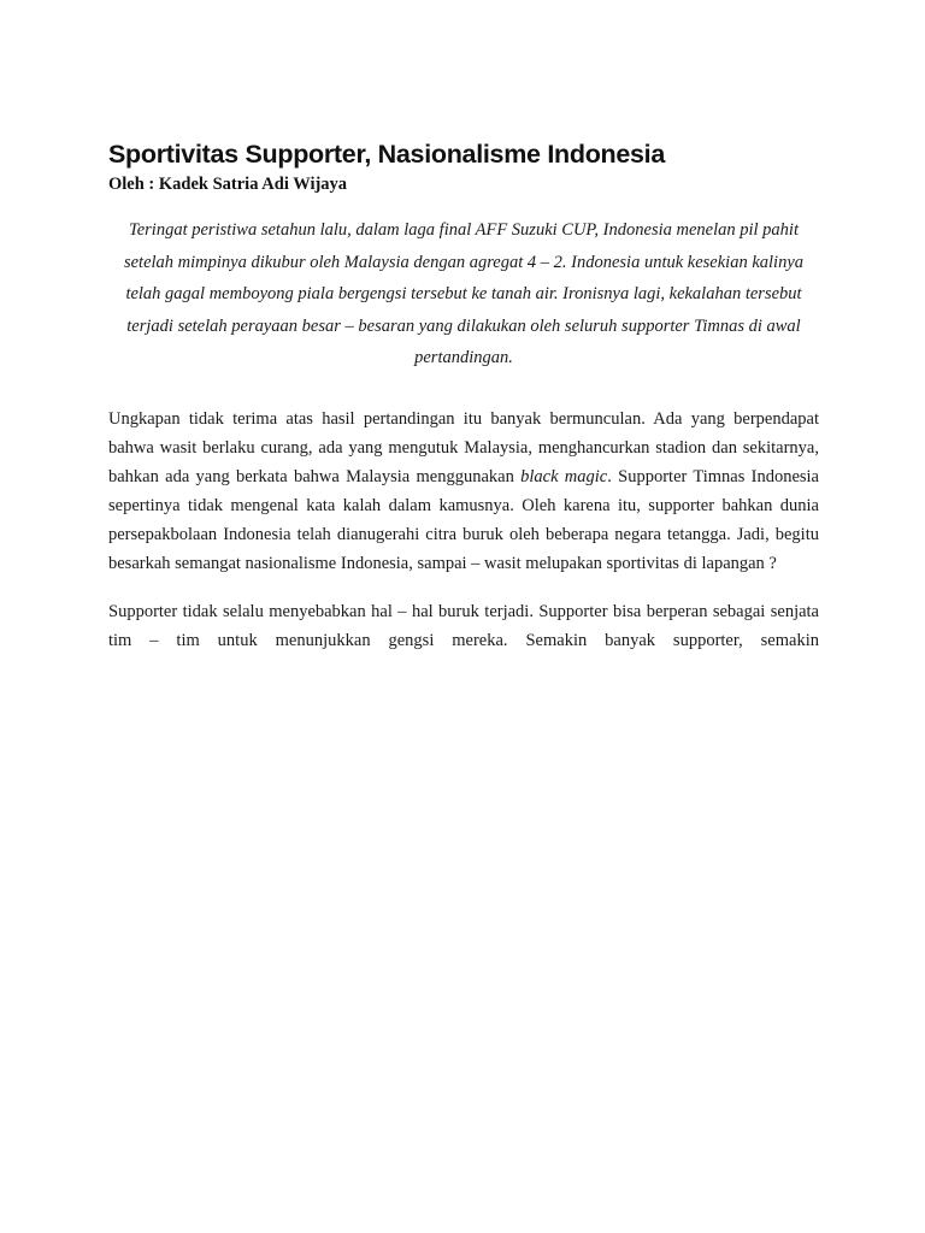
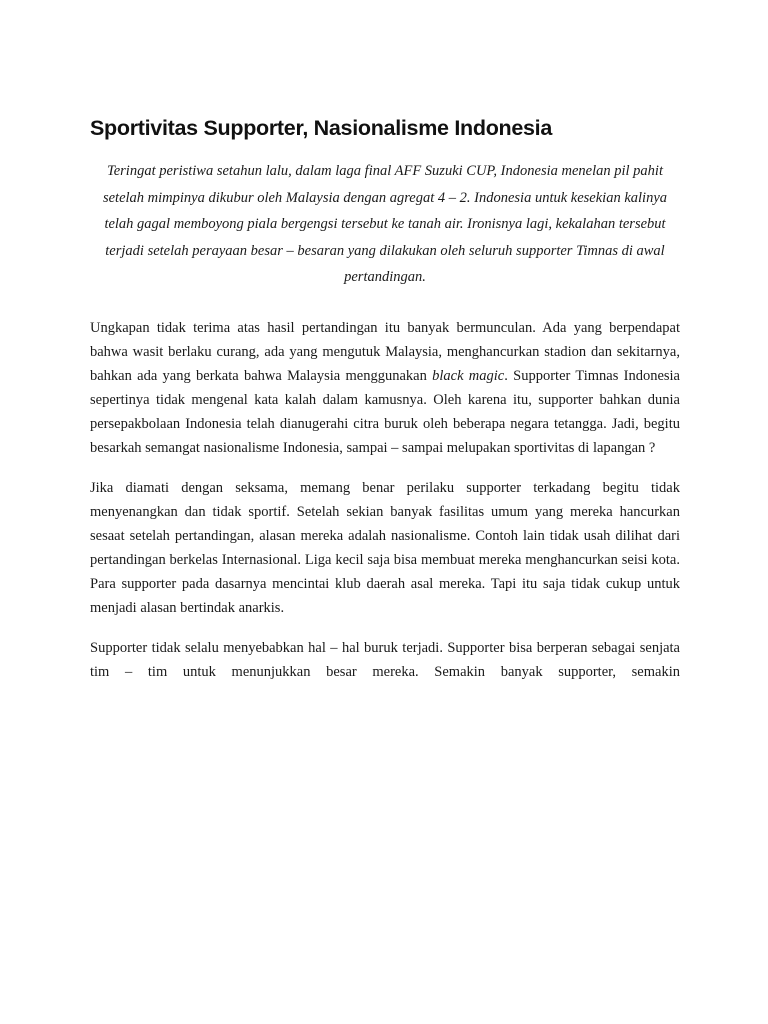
  Sportivitas Supporter, Nasionalisme Indonesia
- Oleh : Kadek Satria Adi Wijaya
  Teringat peristiwa setahun lalu, dalam laga final AFF Suzuki CUP, Indonesia menelan pil pahit setelah mimpinya dikubur oleh Malaysia dengan agregat 4 – 2. Indonesia untuk kesekian kalinya telah gagal memboyong piala bergengsi tersebut ke tanah air. Ironisnya lagi, kekalahan tersebut terjadi setelah perayaan besar – besaran yang dilakukan oleh seluruh supporter Timnas di awal pertandingan.
- Ungkapan tidak terima atas hasil pertandingan itu banyak bermunculan. Ada yang berpendapat bahwa wasit berlaku curang, ada yang mengutuk Malaysia, menghancurkan stadion dan sekitarnya, bahkan ada yang berkata bahwa Malaysia menggunakan black magic. Supporter Timnas Indonesia sepertinya tidak mengenal kata kalah dalam kamusnya. Oleh karena itu, supporter bahkan dunia persepakbolaan Indonesia telah dianugerahi citra buruk oleh beberapa negara tetangga. Jadi, begitu besarkah semangat nasionalisme Indonesia, sampai – wasit melupakan sportivitas di lapangan ?
+ Ungkapan tidak terima atas hasil pertandingan itu banyak bermunculan. Ada yang berpendapat bahwa wasit berlaku curang, ada yang mengutuk Malaysia, menghancurkan stadion dan sekitarnya, bahkan ada yang berkata bahwa Malaysia menggunakan black magic. Supporter Timnas Indonesia sepertinya tidak mengenal kata kalah dalam kamusnya. Oleh karena itu, supporter bahkan dunia persepakbolaan Indonesia telah dianugerahi citra buruk oleh beberapa negara tetangga. Jadi, begitu besarkah semangat nasionalisme Indonesia, sampai – sampai melupakan sportivitas di lapangan ?
+ Jika diamati dengan seksama, memang benar perilaku supporter terkadang begitu tidak menyenangkan dan tidak sportif. Setelah sekian banyak fasilitas umum yang mereka hancurkan sesaat setelah pertandingan, alasan mereka adalah nasionalisme. Contoh lain tidak usah dilihat dari pertandingan berkelas Internasional. Liga kecil saja bisa membuat mereka menghancurkan seisi kota. Para supporter pada dasarnya mencintai klub daerah asal mereka. Tapi itu saja tidak cukup untuk menjadi alasan bertindak anarkis.
- Supporter tidak selalu menyebabkan hal – hal buruk terjadi. Supporter bisa berperan sebagai senjata tim – tim untuk menunjukkan gengsi mereka. Semakin banyak supporter, semakin
+ Supporter tidak selalu menyebabkan hal – hal buruk terjadi. Supporter bisa berperan sebagai senjata tim – tim untuk menunjukkan besar mereka. Semakin banyak supporter, semakin
